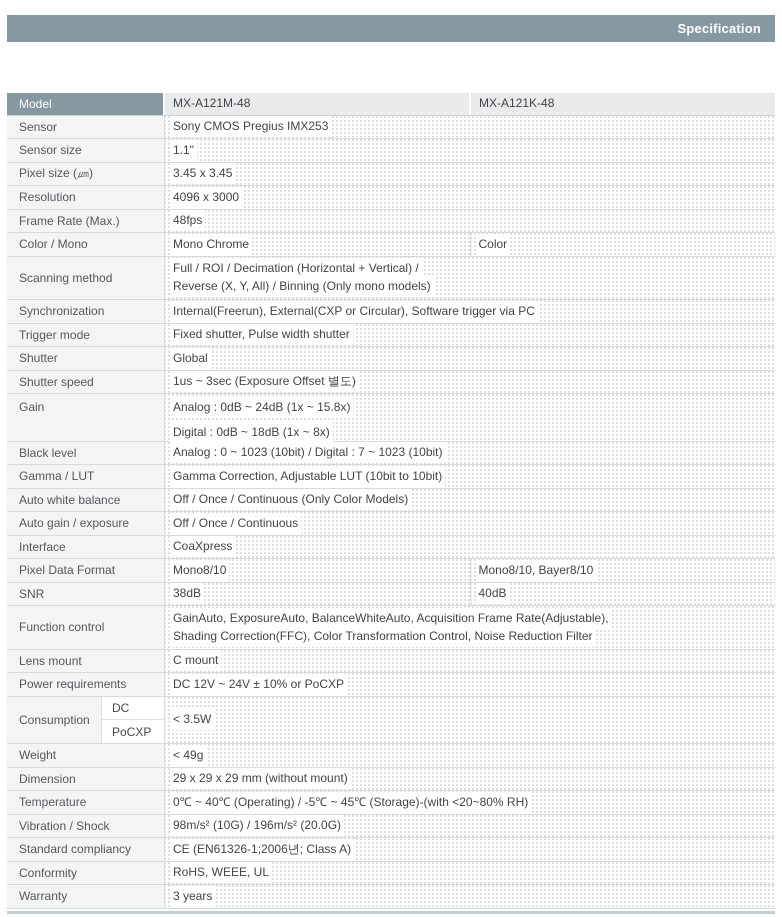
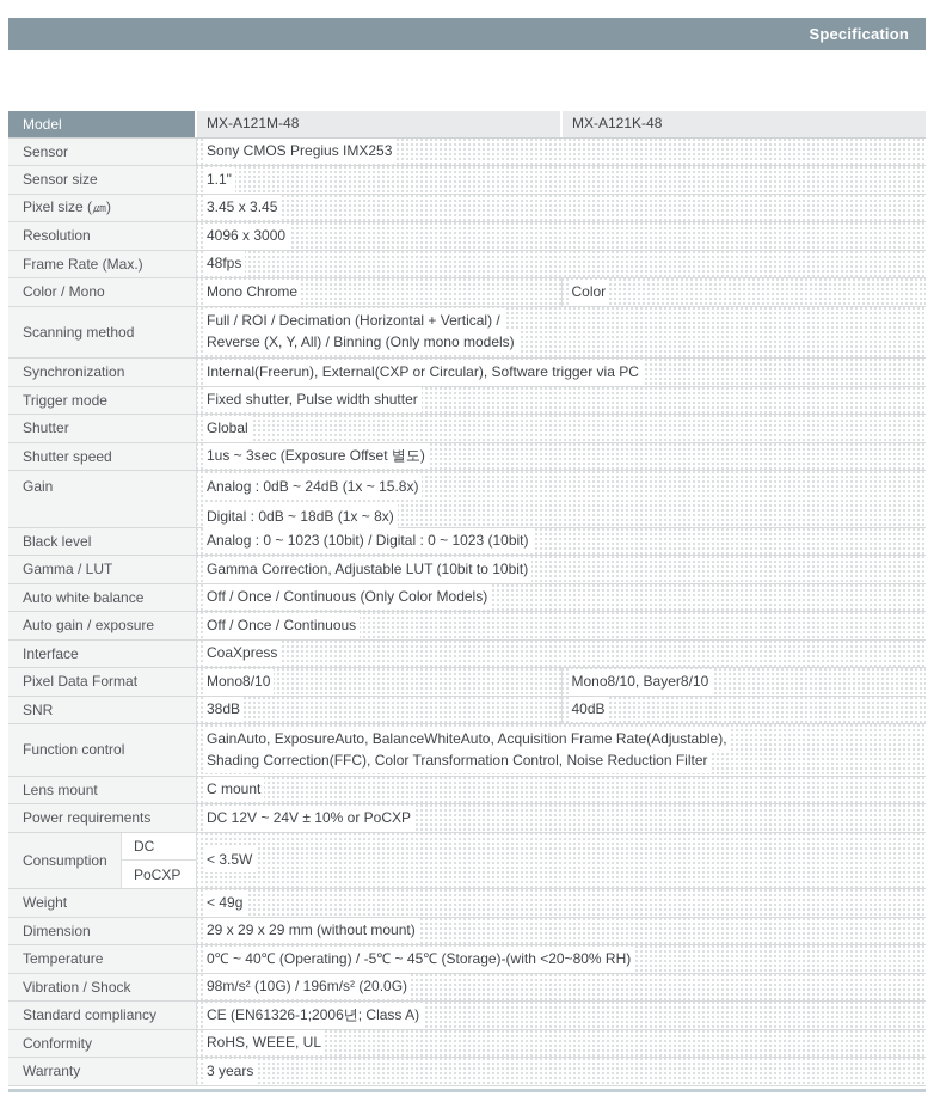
  Specification
  Model
  MX-A121M-48
  MX-A121K-48
  Sensor
  Sony CMOS Pregius IMX253
  Sensor size
  1.1"
  Pixel size (㎛)
  3.45 x 3.45
  Resolution
  4096 x 3000
  Frame Rate (Max.)
  48fps
  Color / Mono
  Mono Chrome
  Color
  Scanning method
  Full / ROI / Decimation (Horizontal + Vertical) /
  Reverse (X, Y, All) / Binning (Only mono models)
  Synchronization
  Internal(Freerun), External(CXP or Circular), Software trigger via PC
  Trigger mode
  Fixed shutter, Pulse width shutter
  Shutter
  Global
  Shutter speed
  1us ~ 3sec (Exposure Offset 별도)
  Gain
  Analog : 0dB ~ 24dB (1x ~ 15.8x)
  Digital : 0dB ~ 18dB (1x ~ 8x)
  Black level
- Analog : 0 ~ 1023 (10bit) / Digital : 7 ~ 1023 (10bit)
+ Analog : 0 ~ 1023 (10bit) / Digital : 0 ~ 1023 (10bit)
  Gamma / LUT
  Gamma Correction, Adjustable LUT (10bit to 10bit)
  Auto white balance
  Off / Once / Continuous (Only Color Models)
  Auto gain / exposure
  Off / Once / Continuous
  Interface
  CoaXpress
  Pixel Data Format
  Mono8/10
  Mono8/10, Bayer8/10
  SNR
  38dB
  40dB
  Function control
  GainAuto, ExposureAuto, BalanceWhiteAuto, Acquisition Frame Rate(Adjustable),
  Shading Correction(FFC), Color Transformation Control, Noise Reduction Filter
  Lens mount
  C mount
  Power requirements
  DC 12V ~ 24V ± 10% or PoCXP
  Consumption
  DC
  PoCXP
  < 3.5W
  Weight
  < 49g
  Dimension
  29 x 29 x 29 mm (without mount)
  Temperature
  0℃ ~ 40℃ (Operating) / -5℃ ~ 45℃ (Storage)-(with <20~80% RH)
  Vibration / Shock
  98m/s² (10G) / 196m/s² (20.0G)
  Standard compliancy
  CE (EN61326-1;2006년; Class A)
  Conformity
  RoHS, WEEE, UL
  Warranty
  3 years
